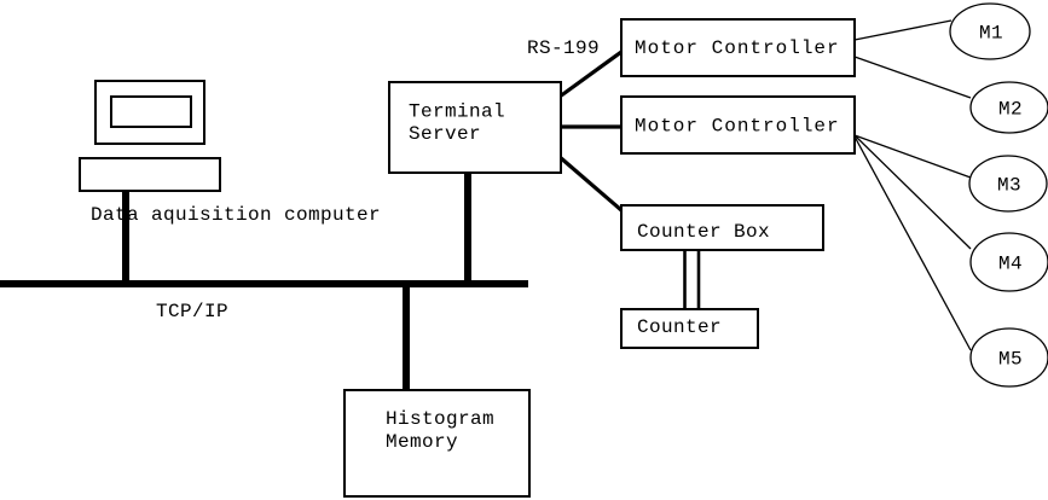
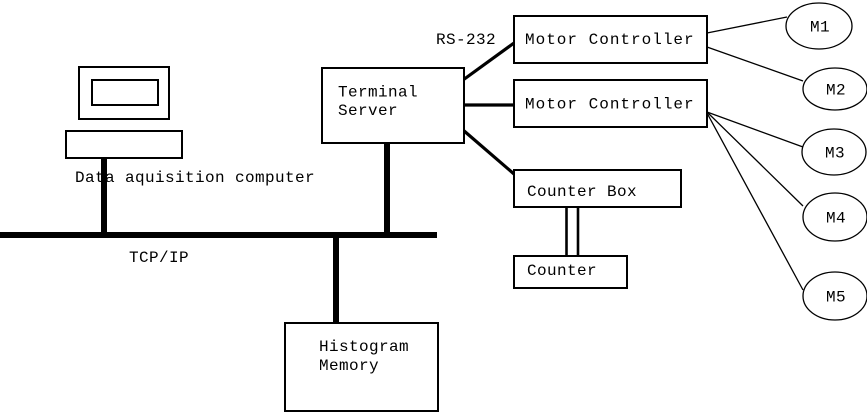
  Data aquisition computer
  Terminal
  Server
  Motor Controller
  Motor Controller
  Counter Box
  Counter
  Histogram
  Memory
  M1
  M2
  M3
  M4
  M5
- RS-199
+ RS-232
  TCP/IP
